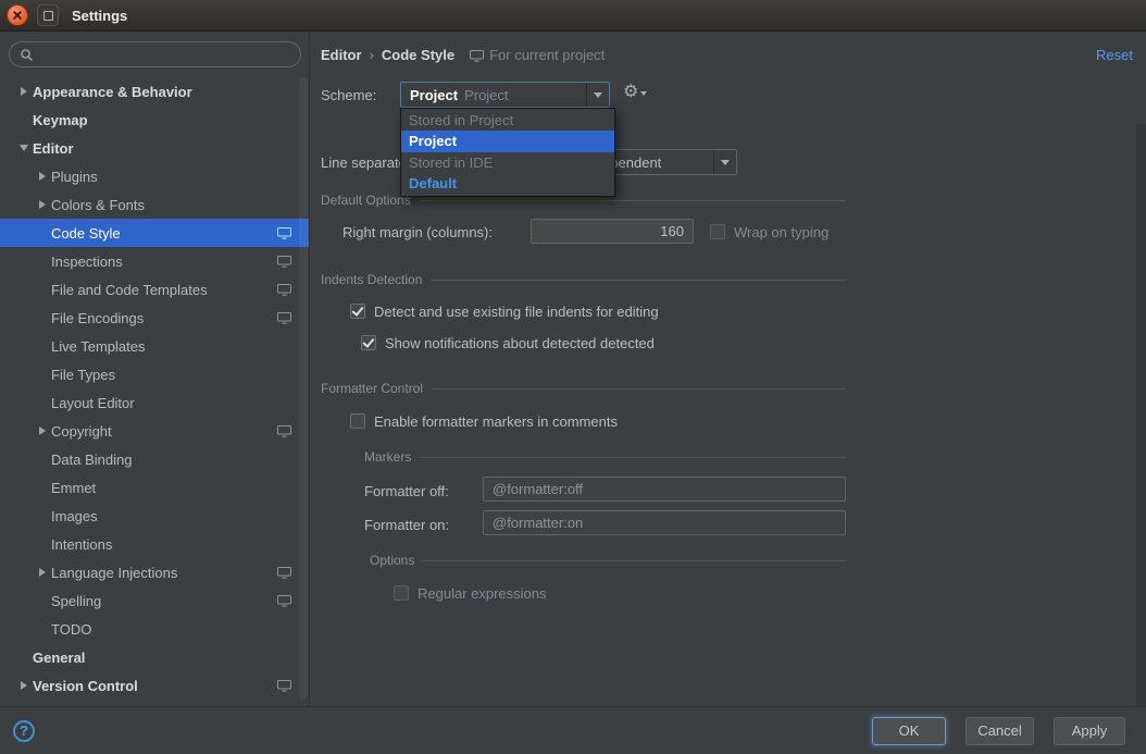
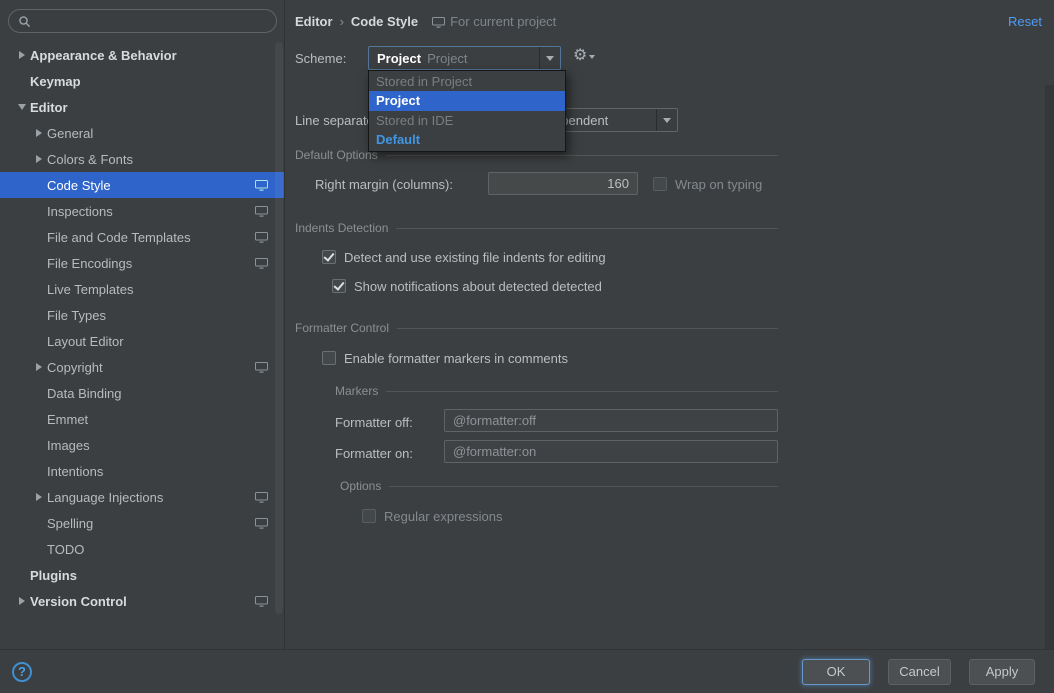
- Settings
  Appearance & Behavior
  Keymap
  Editor
- Plugins
+ General
  Colors & Fonts
  Code Style
  Inspections
  File and Code Templates
  File Encodings
  Live Templates
  File Types
  Layout Editor
  Copyright
  Data Binding
  Emmet
  Images
  Intentions
  Language Injections
  Spelling
  TODO
- General
+ Plugins
  Version Control
  Editor
  ›
  Code Style
  For current project
  Reset
  Scheme:
  Project
  Project
  ⚙
  Line separat
  Stored in Project
  Project
  Stored in IDE
  Default
  Default Options
  Right margin (columns):
  160
  Wrap on typing
  Indents Detection
  Detect and use existing file indents for editing
  Show notifications about detected detected
  Formatter Control
  Enable formatter markers in comments
  Markers
  Formatter off:
  @formatter:off
  Formatter on:
  @formatter:on
  Options
  Regular expressions
  ?
  OK
  Cancel
  Apply
